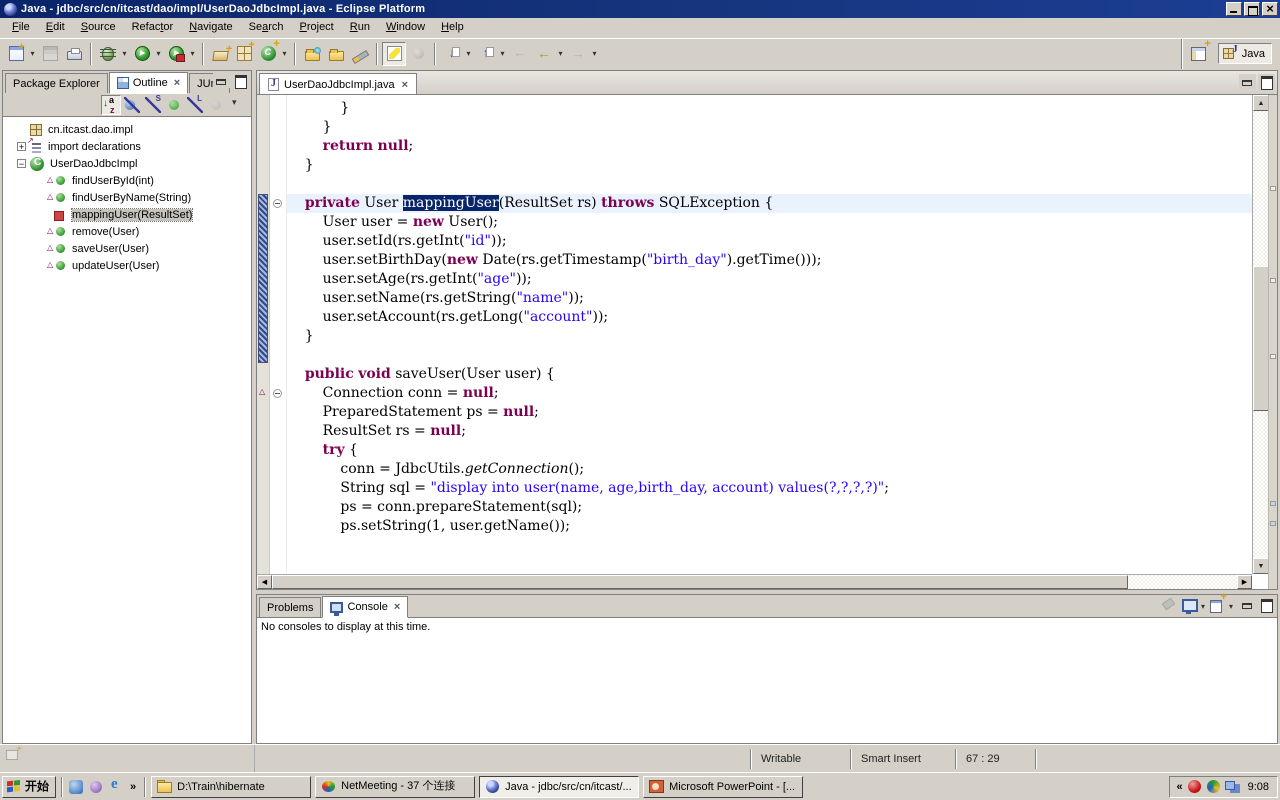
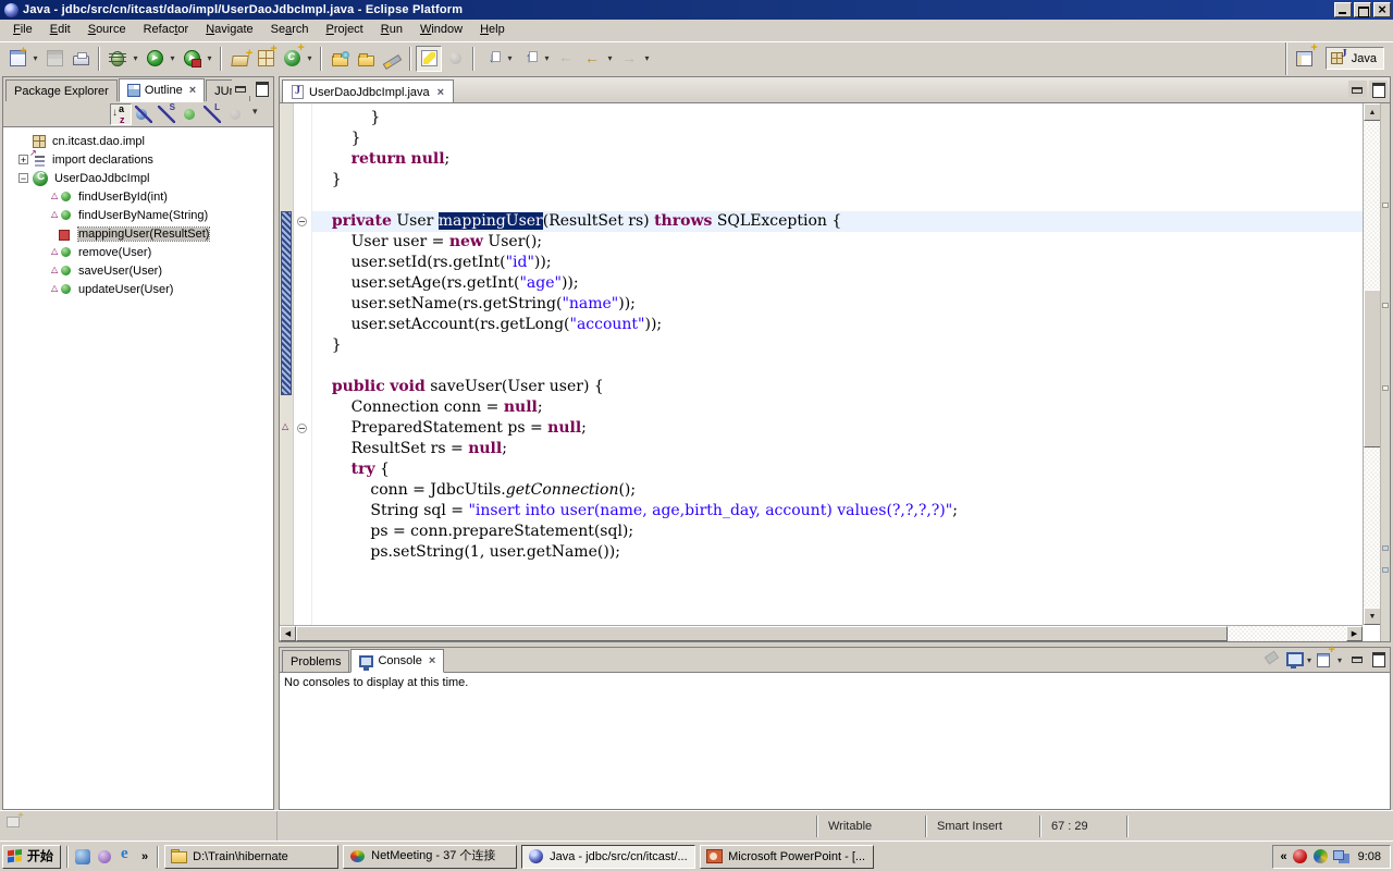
  Java - jdbc/src/cn/itcast/dao/impl/UserDaoJdbcImpl.java - Eclipse Platform
  File
  Edit
  Source
  Refactor
  Navigate
  Search
  Project
  Run
  Window
  Help
  ▾
  ▾
  ▾
  ▾
  ▾
  ▾
  ▾
  ▾
  ▾
  Java
  Package Explorer
  Outline
  ×
  cn.itcast.dao.impl
  import declarations
  UserDaoJdbcImpl
  findUserById(int)
  findUserByName(String)
  mappingUser(ResultSet)
  remove(User)
  saveUser(User)
  updateUser(User)
  UserDaoJdbcImpl.java
  ×
  △
  }
  }
  return null;
  }
  private User mappingUser(ResultSet rs) throws SQLException {
  User user = new User();
  user.setId(rs.getInt("id"));
- user.setBirthDay(new Date(rs.getTimestamp("birth_day").getTime()));
  user.setAge(rs.getInt("age"));
  user.setName(rs.getString("name"));
  user.setAccount(rs.getLong("account"));
  }
  public void saveUser(User user) {
  Connection conn = null;
  PreparedStatement ps = null;
  ResultSet rs = null;
  try {
  conn = JdbcUtils.getConnection();
- String sql = "display into user(name, age,birth_day, account) values(?,?,?,?)";
+ String sql = "insert into user(name, age,birth_day, account) values(?,?,?,?)";
  ps = conn.prepareStatement(sql);
  ps.setString(1, user.getName());
  Problems
  Console
  ×
  ▾
  ▾
  No consoles to display at this time.
  Writable
  Smart Insert
  67 : 29
  开始
  »
  D:\Train\hibernate
  NetMeeting - 37 个连接
  Java - jdbc/src/cn/itcast/...
  Microsoft PowerPoint - [...
  «
  9:08
